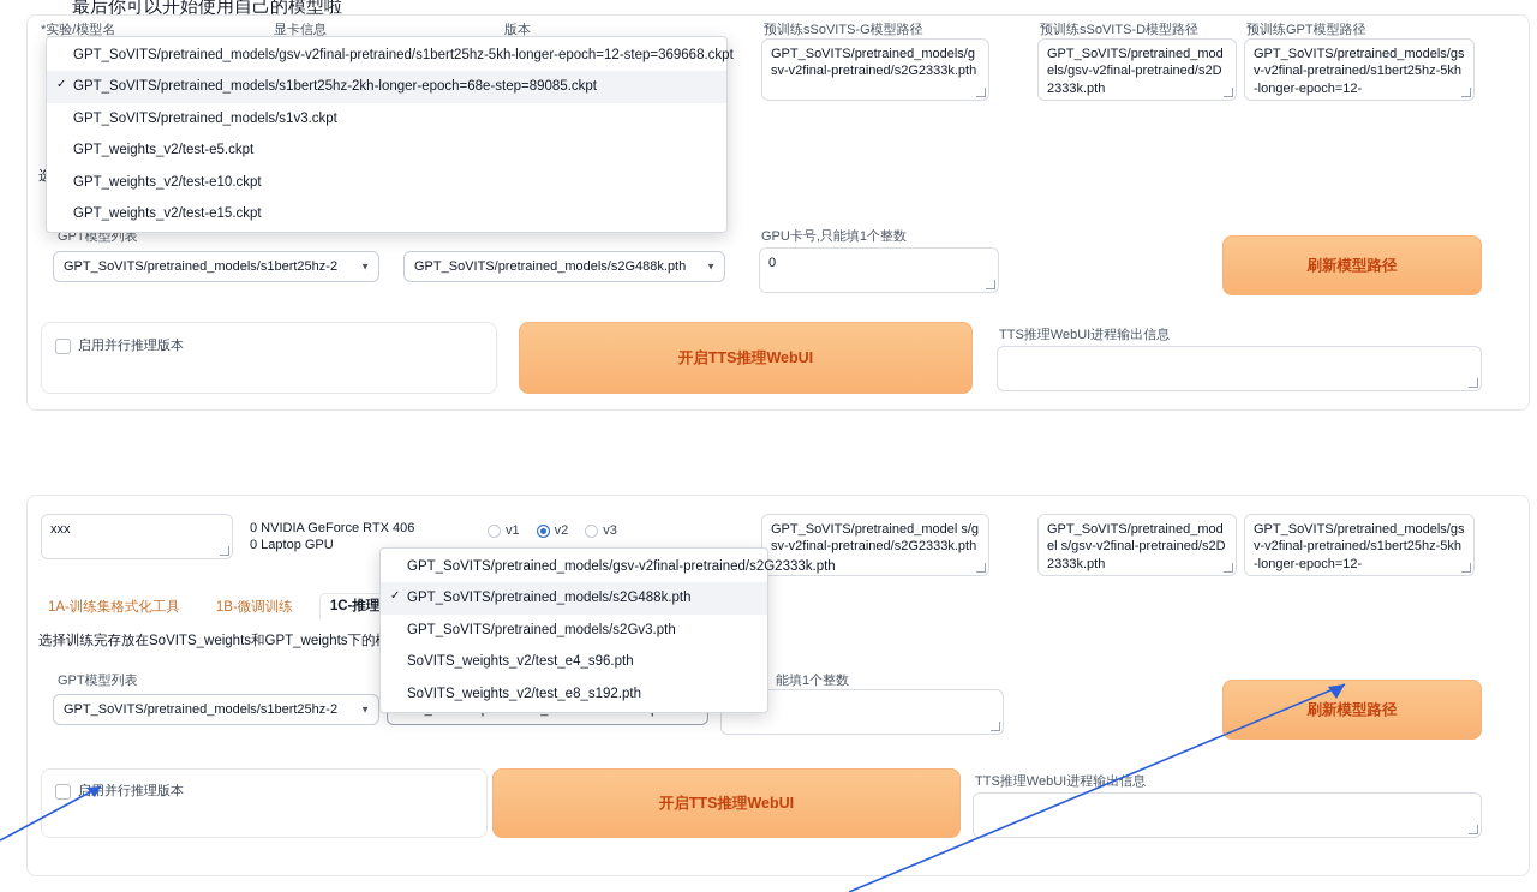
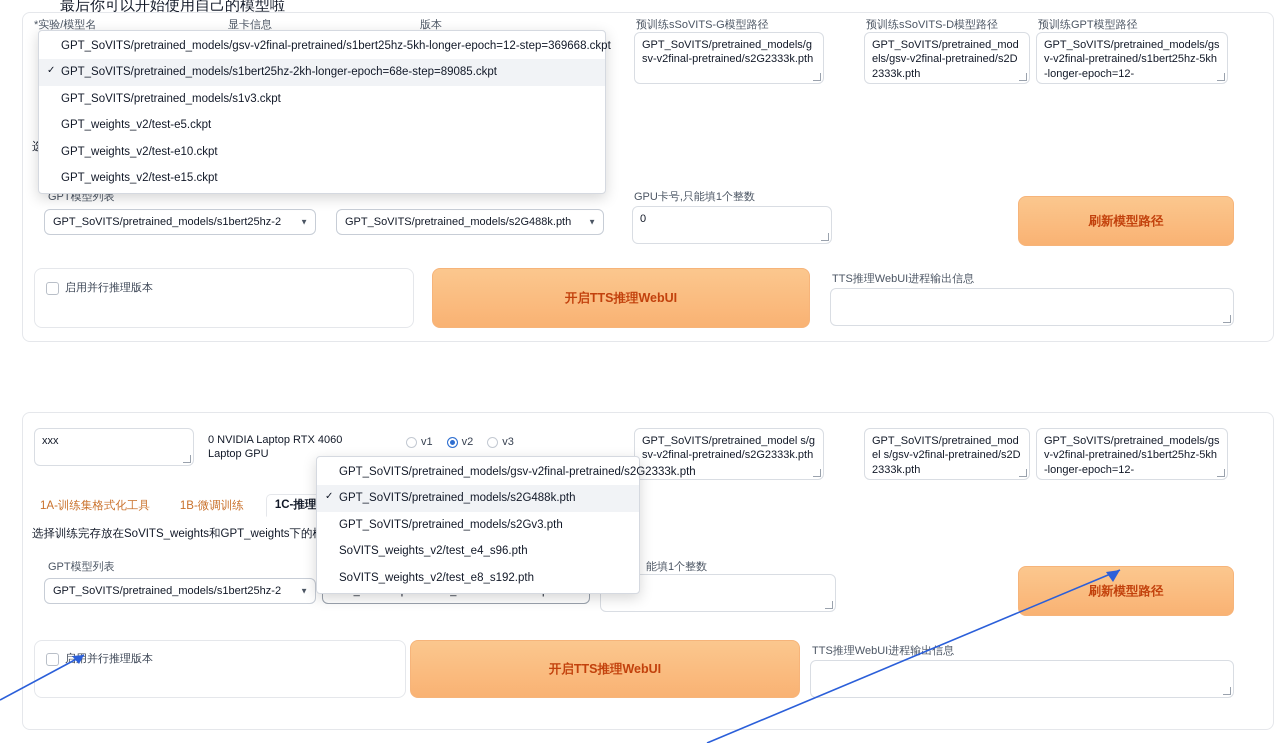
  最后你可以开始使用自己的模型啦
  *实验/模型名
  显卡信息
  版本
  预训练sSoVITS-G模型路径
  预训练sSoVITS-D模型路径
  预训练GPT模型路径
  GPT_SoVITS/pretrained_models/gsv-v2final-pretrained/s2G2333k.pth
  GPT_SoVITS/pretrained_models/gsv-v2final-pretrained/s2D2333k.pth
  GPT_SoVITS/pretrained_models/gsv-v2final-pretrained/s1bert25hz-5kh-longer-epoch=12-
  GPT_SoVITS/pretrained_models/gsv-v2final-pretrained/s1bert25hz-5kh-longer-epoch=12-step=369668.ckpt
  GPT_SoVITS/pretrained_models/s1bert25hz-2kh-longer-epoch=68e-step=89085.ckpt
  GPT_SoVITS/pretrained_models/s1v3.ckpt
  GPT_weights_v2/test-e5.ckpt
  GPT_weights_v2/test-e10.ckpt
  GPT_weights_v2/test-e15.ckpt
  GPT模型列表
  GPT_SoVITS/pretrained_models/s1bert25hz-2
  ▼
  GPT_SoVITS/pretrained_models/s2G488k.pth
  ▼
  GPU卡号,只能填1个整数
  0
  刷新模型路径
  启用并行推理版本
  开启TTS推理WebUI
  TTS推理WebUI进程输出信息
  xxx
- 0 NVIDIA GeForce RTX 4060 Laptop GPU
+ 0 NVIDIA Laptop RTX 4060 Laptop GPU
  v1
  v2
  v3
  GPT_SoVITS/pretrained_model s/gsv-v2final-pretrained/s2G2333k.pth
  GPT_SoVITS/pretrained_model s/gsv-v2final-pretrained/s2D2333k.pth
  GPT_SoVITS/pretrained_models/gsv-v2final-pretrained/s1bert25hz-5kh-longer-epoch=12-
  GPT_SoVITS/pretrained_models/gsv-v2final-pretrained/s2G2333k.pth
  GPT_SoVITS/pretrained_models/s2G488k.pth
  GPT_SoVITS/pretrained_models/s2Gv3.pth
  SoVITS_weights_v2/test_e4_s96.pth
  SoVITS_weights_v2/test_e8_s192.pth
  1A-训练集格式化工具
  1B-微调训练
  1C-推理
  选择训练完存放在SoVITS_weights和GPT_weights下的
  GPT模型列表
  GPT_SoVITS/pretrained_models/s1bert25hz-2
  ▼
  能填1个整数
  刷新模型路径
  启并行推理版本
  开启TTS推理WebUI
  TTS推理WebUI进程输信息
